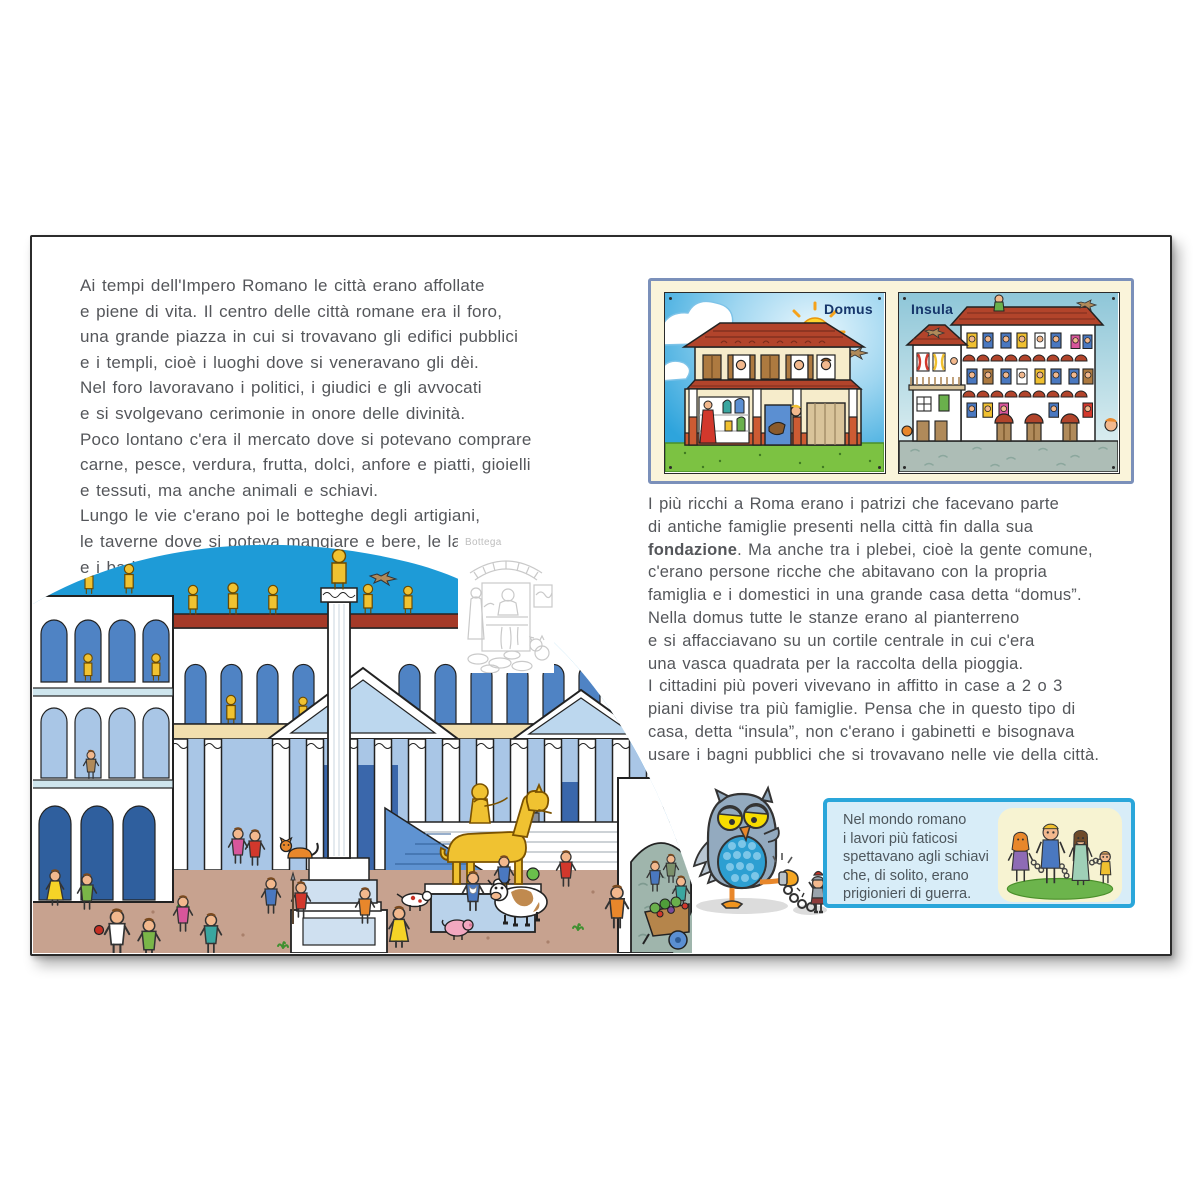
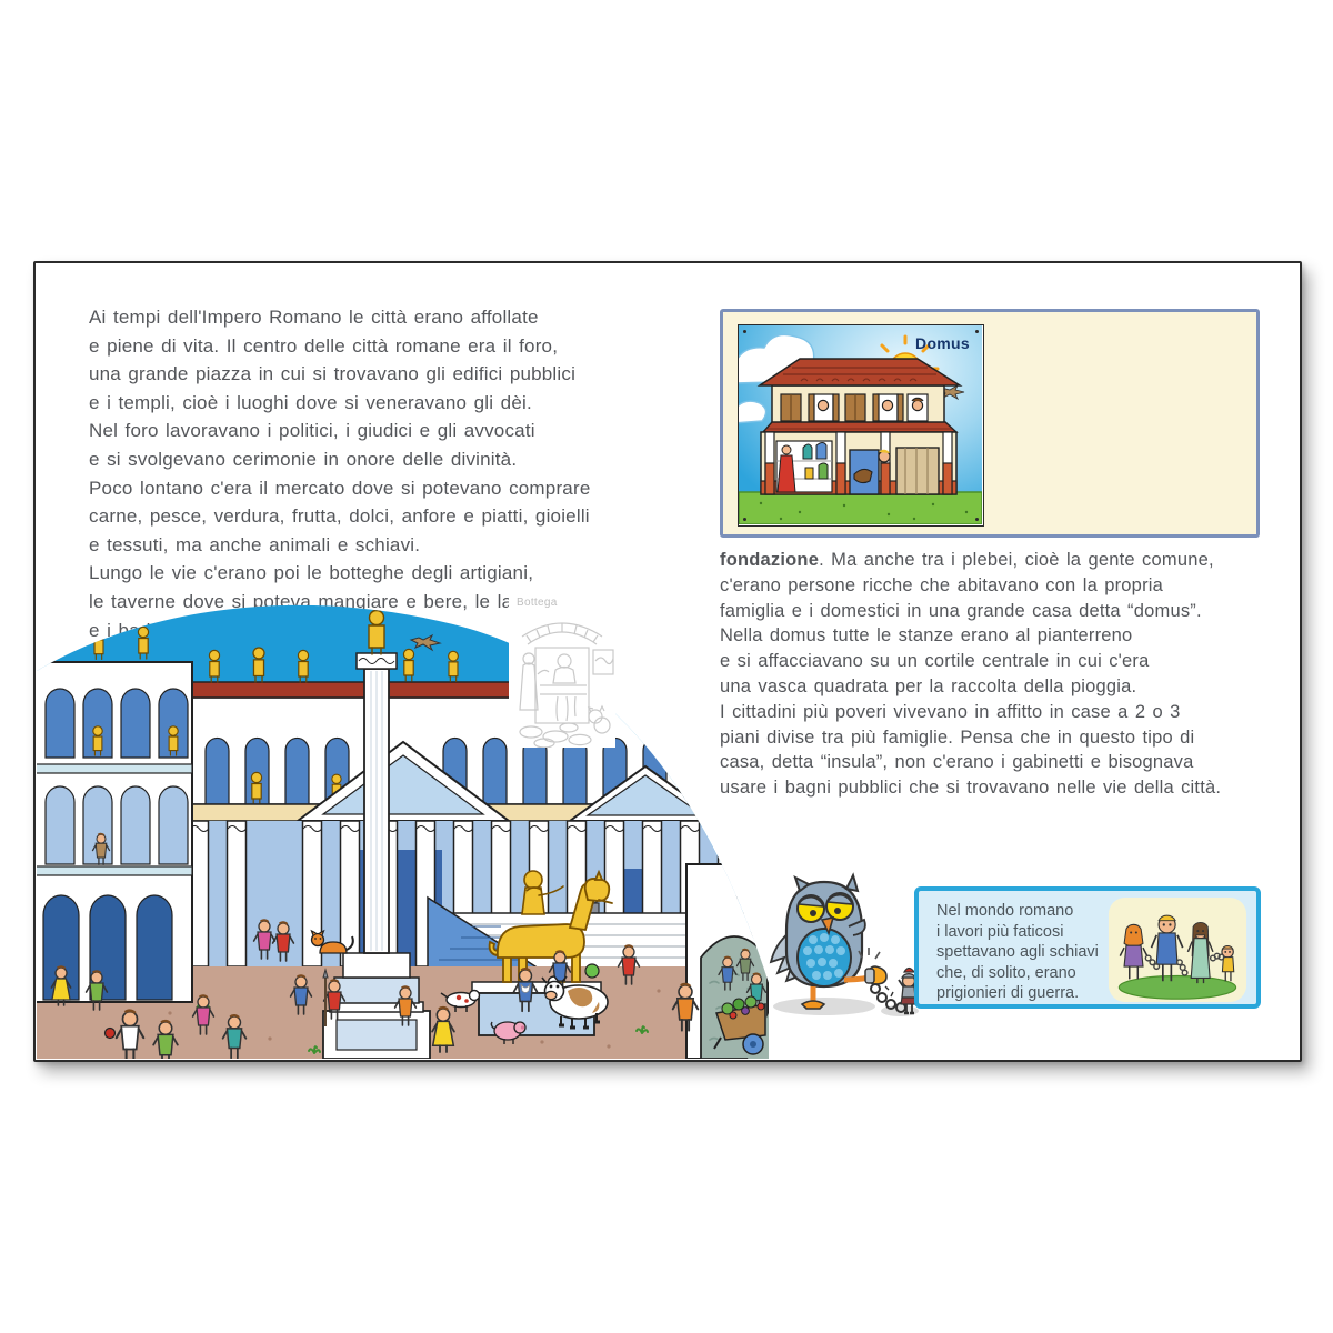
  Ai tempi dell'Impero Romano le città erano affollate
  e piene di vita. Il centro delle città romane era il foro,
  una grande piazza in cui si trovavano gli edifici pubblici
  e i templi, cioè i luoghi dove si veneravano gli dèi.
  Nel foro lavoravano i politici, i giudici e gli avvocati
  e si svolgevano cerimonie in onore delle divinità.
  Poco lontano c'era il mercato dove si potevano comprare
  carne, pesce, verdura, frutta, dolci, anfore e piatti, gioielli
  e tessuti, ma anche animali e schiavi.
  Lungo le vie c'erano poi le botteghe degli artigiani,
  le taverne dove si poteva mangiare e bere, le la
  Bottega
  Domus
- Insula
- I più ricchi a Roma erano i patrizi che facevano parte
- di antiche famiglie presenti nella città fin dalla sua
  fondazione. Ma anche tra i plebei, cioè la gente comune,
  c'erano persone ricche che abitavano con la propria
  famiglia e i domestici in una grande casa detta “domus”.
  Nella domus tutte le stanze erano al pianterreno
  e si affacciavano su un cortile centrale in cui c'era
  una vasca quadrata per la raccolta della pioggia.
  I cittadini più poveri vivevano in affitto in case a 2 o 3
  piani divise tra più famiglie. Pensa che in questo tipo di
  casa, detta “insula”, non c'erano i gabinetti e bisognava
  usare i bagni pubblici che si trovavano nelle vie della città.
  Nel mondo romano
  i lavori più faticosi
  spettavano agli schiavi
  che, di solito, erano
  prigionieri di guerra.
